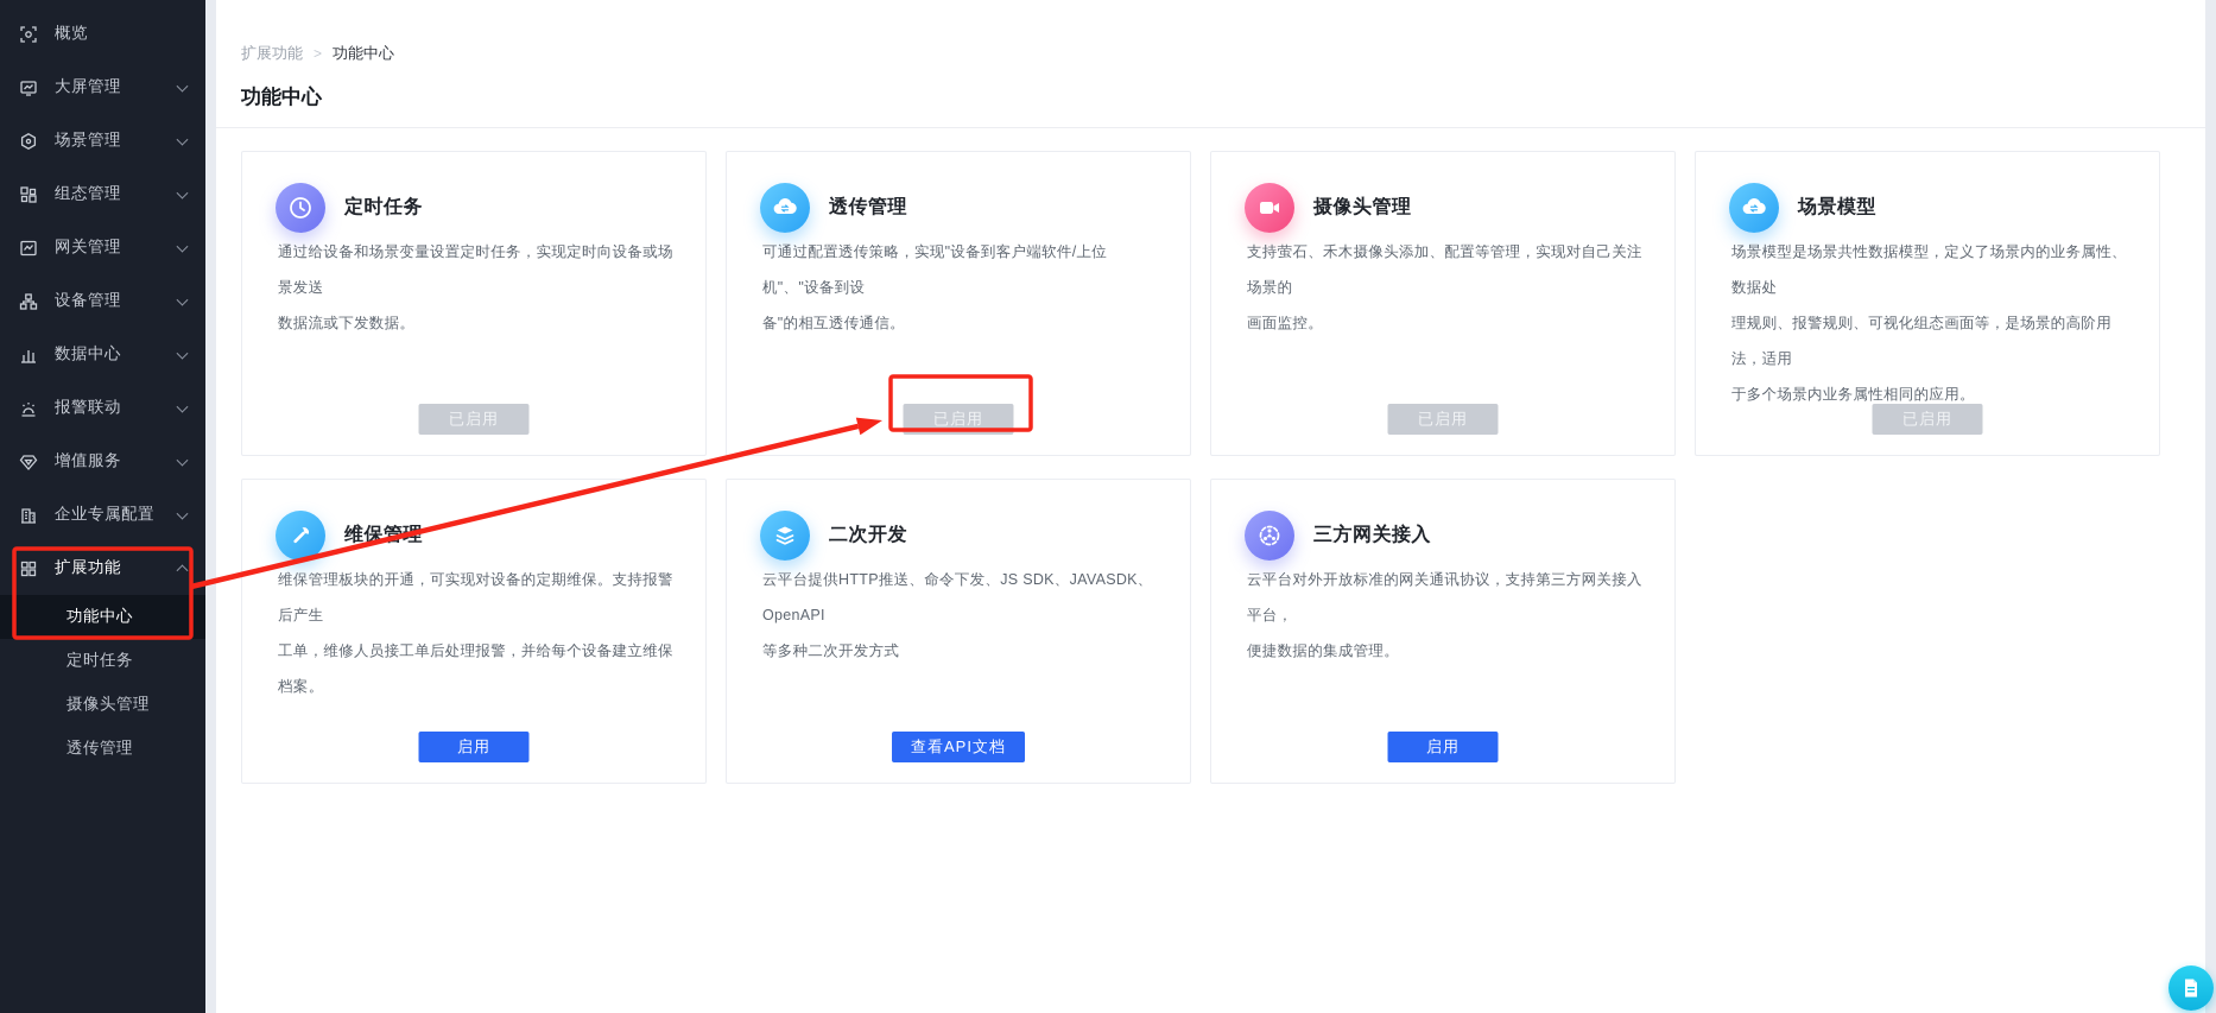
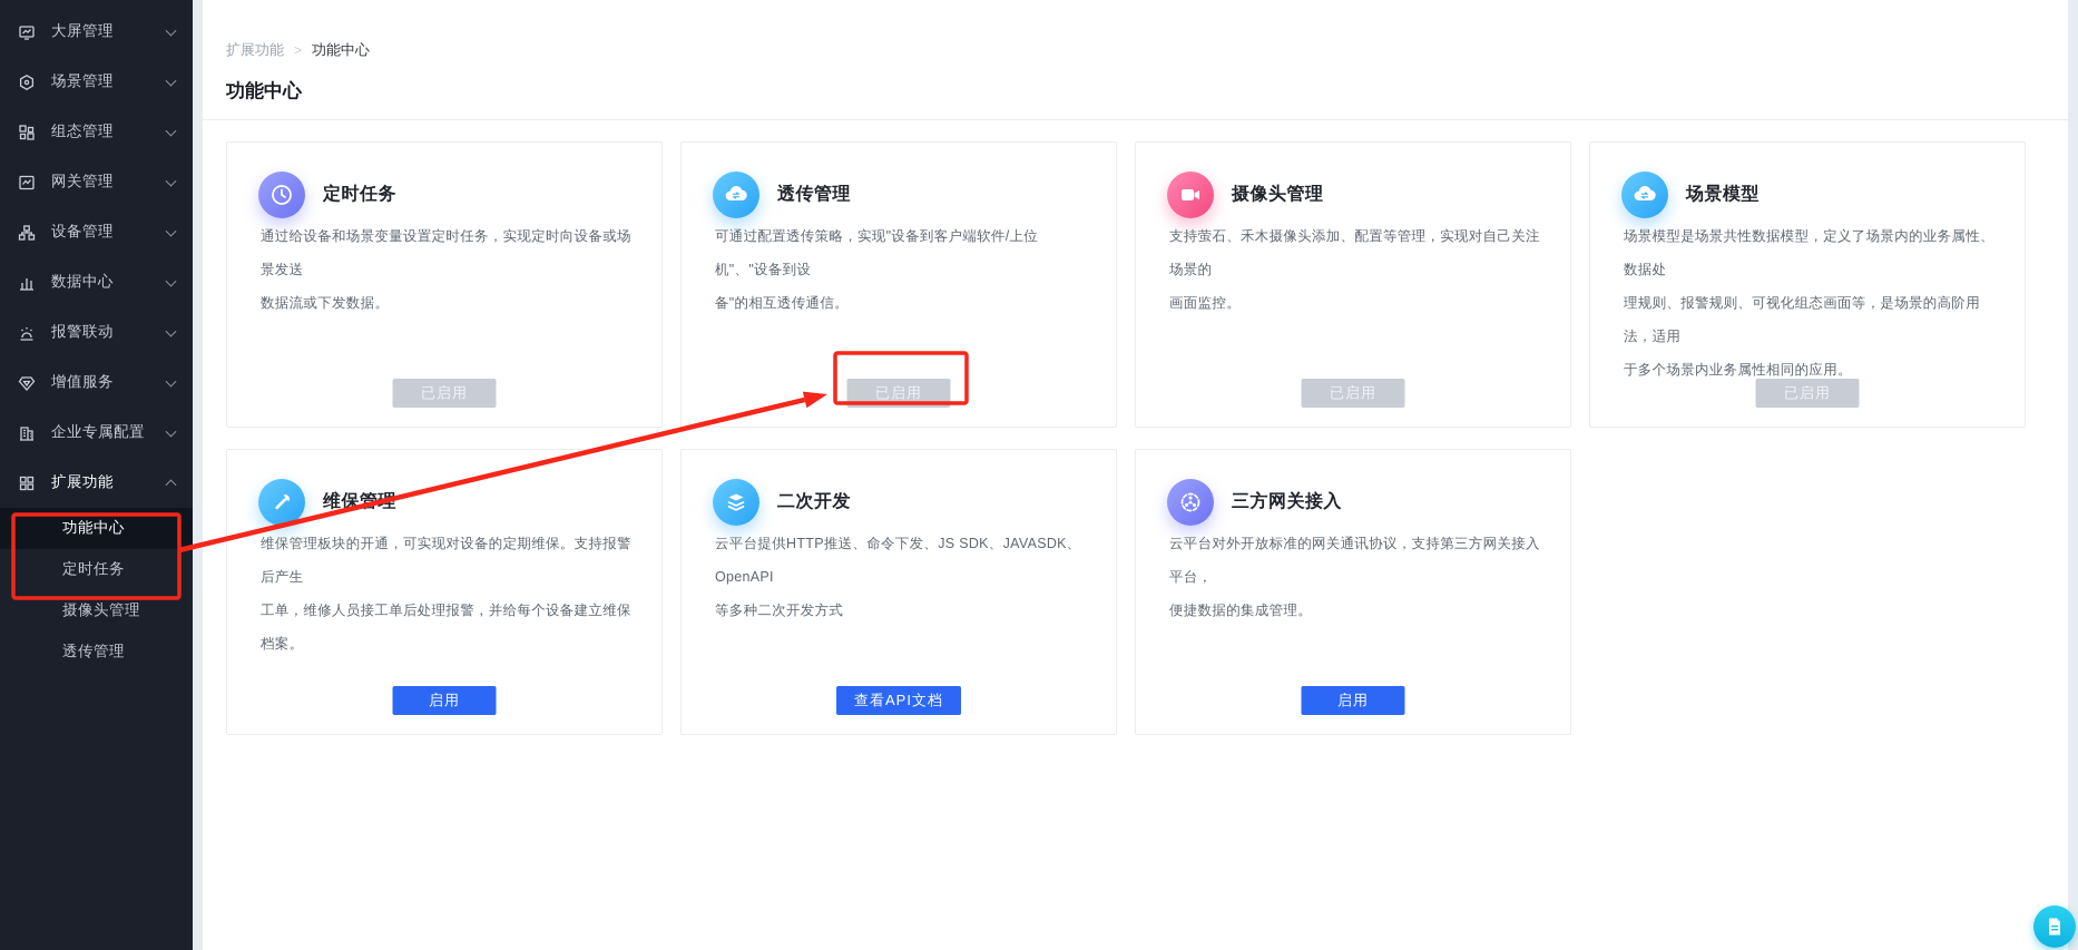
- 概览
  大屏管理
  场景管理
  组态管理
  网关管理
  设备管理
  数据中心
  报警联动
  增值服务
  企业专属配置
  扩展功能
  功能中心
  定时任务
  摄像头管理
  透传管理
  扩展功能
  >
  功能中心
  功能中心
  定时任务
  通过给设备和场景变量设置定时任务，实现定时向设备或场景发送
  数据流或下发数据。
  已启用
  透传管理
  可通过配置透传策略，实现"设备到客户端软件/上位机"、"设备到设
  备"的相互透传通信。
  已启用
  摄像头管理
  支持萤石、禾木摄像头添加、配置等管理，实现对自己关注场景的
  画面监控。
  已启用
  场景模型
  场景模型是场景共性数据模型，定义了场景内的业务属性、数据处
  理规则、报警规则、可视化组态画面等，是场景的高阶用法，适用
  于多个场景内业务属性相同的应用。
  已启用
  维保管
  维保管理板块的开通，可实现对设备的定期维保。支持报警后产生
  工单，维修人员接工单后处理报警，并给每个设备建立维保档案。
  启用
  二次开发
  云平台提供HTTP推送、命令下发、JS SDK、JAVASDK、OpenAPI
  等多种二次开发方式
  查看API文档
  三方网关接入
  云平台对外开放标准的网关通讯协议，支持第三方网关接入平台，
  便捷数据的集成管理。
  启用
